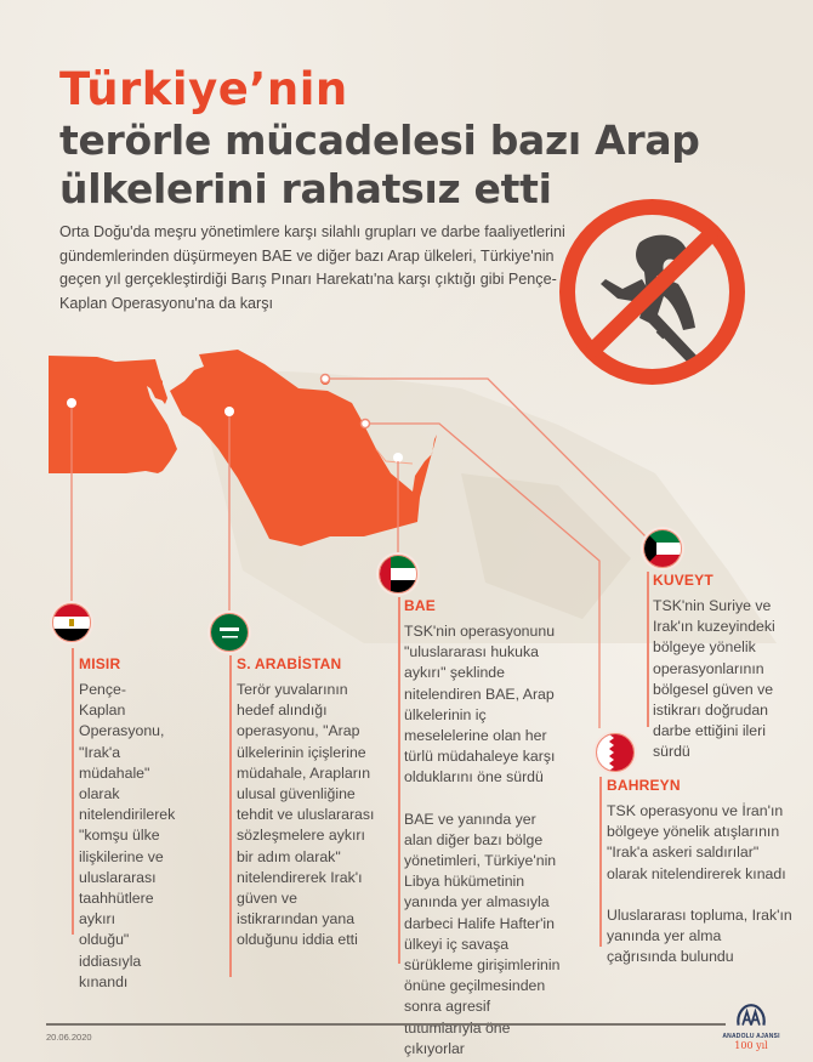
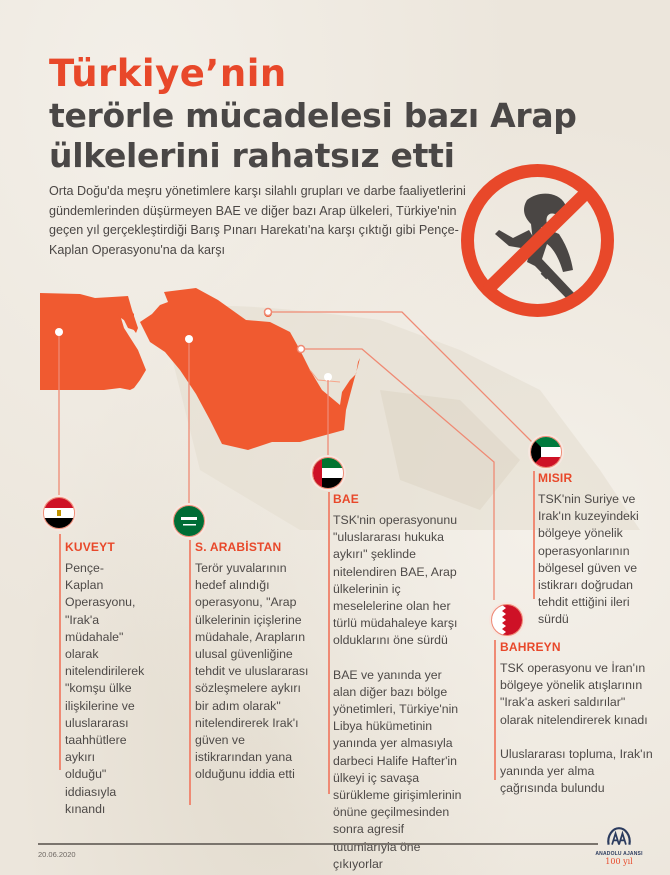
  Türkiye’nin
  terörle mücadelesi bazı Arap
  ülkelerini rahatsız etti
  Orta Doğu'da meşru yönetimlere karşı silahlı grupları ve darbe faaliyetlerini gündemlerinden düşürmeyen BAE ve diğer bazı Arap ülkeleri, Türkiye'nin geçen yıl gerçekleştirdiği Barış Pınarı Harekatı'na karşı çıktığı gibi Pençe-Kaplan Operasyonu'na da karşı
- MISIR
+ KUVEYT
  Pençe-Kaplan Operasyonu, "Irak'a müdahale" olarak nitelendirilerek "komşu ülke ilişkilerine ve uluslararası taahhütlere aykırı olduğu" iddiasıyla kınandı
  S. ARABİSTAN
  Terör yuvalarının hedef alındığı operasyonu, "Arap ülkelerinin içişlerine müdahale, Arapların ulusal güvenliğine tehdit ve uluslararası sözleşmelere aykırı bir adım olarak" nitelendirerek Irak'ı güven ve istikrarından yana olduğunu iddia etti
  BAE
  TSK'nin operasyonunu "uluslararası hukuka aykırı" şeklinde nitelendiren BAE, Arap ülkelerinin iç meselelerine olan her türlü müdahaleye karşı olduklarını öne sürdü
  BAE ve yanında yer alan diğer bazı bölge yönetimleri, Türkiye'nin Libya hükümetinin yanında yer almasıyla darbeci Halife Hafter'in ülkeyi iç savaşa sürükleme girişimlerinin önüne geçilmesinden sonra agresif tutumlarıyla öne çıkıyorlar
- KUVEYT
+ MISIR
- TSK'nin Suriye ve Irak'ın kuzeyindeki bölgeye yönelik operasyonlarının bölgesel güven ve istikrarı doğrudan darbe ettiğini ileri sürdü
+ TSK'nin Suriye ve Irak'ın kuzeyindeki bölgeye yönelik operasyonlarının bölgesel güven ve istikrarı doğrudan tehdit ettiğini ileri sürdü
  BAHREYN
  TSK operasyonu ve İran'ın bölgeye yönelik atışlarının "Irak'a askeri saldırılar" olarak nitelendirerek kınadı
  Uluslararası topluma, Irak'ın yanında yer alma çağrısında bulundu
  20.06.2020
  100 yıl
